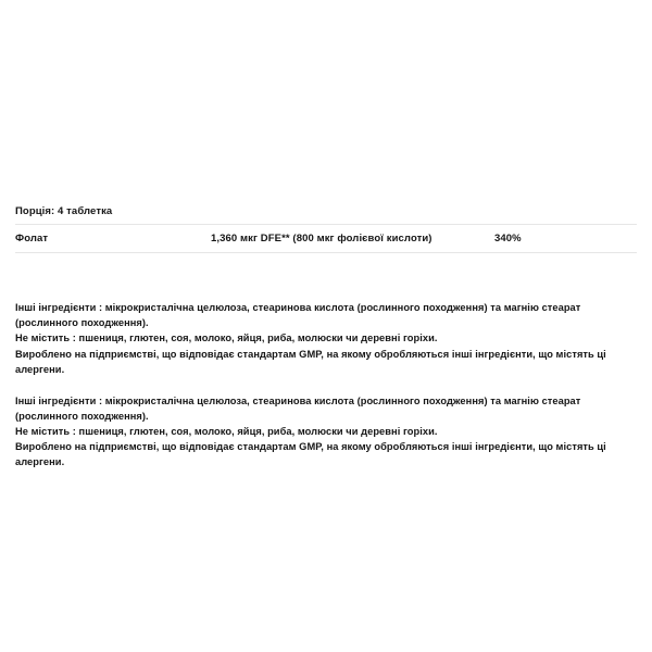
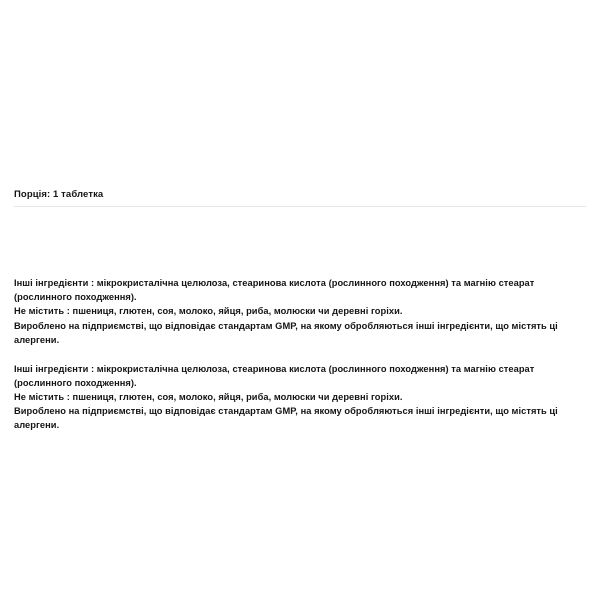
- Порція: 4 таблетка
+ Порція: 1 таблетка
- Фолат	1,360 мкг DFE** (800 мкг фолієвої кислоти)	340%
  Інші інгредієнти : мікрокристалічна целюлоза, стеаринова кислота (рослинного походження) та магнію стеарат (рослинного походження).
  Не містить : пшениця, глютен, соя, молоко, яйця, риба, молюски чи деревні горіхи.
  Вироблено на підприємстві, що відповідає стандартам GMP, на якому обробляються інші інгредієнти, що містять ці алергени.
  Інші інгредієнти : мікрокристалічна целюлоза, стеаринова кислота (рослинного походження) та магнію стеарат (рослинного походження).
  Не містить : пшениця, глютен, соя, молоко, яйця, риба, молюски чи деревні горіхи.
  Вироблено на підприємстві, що відповідає стандартам GMP, на якому обробляються інші інгредієнти, що містять ці алергени.
